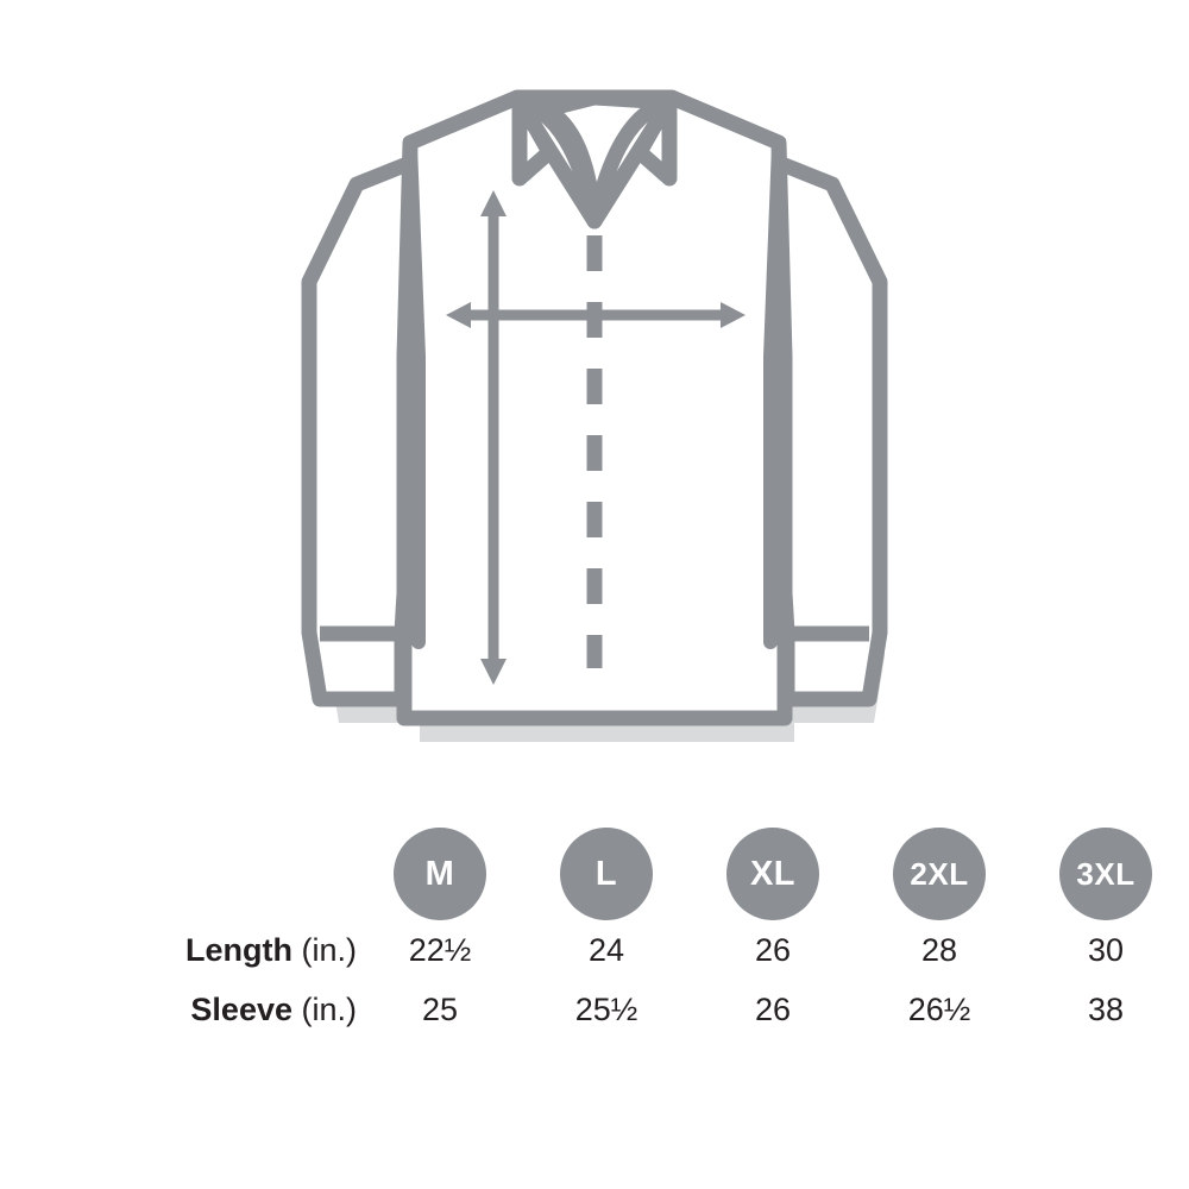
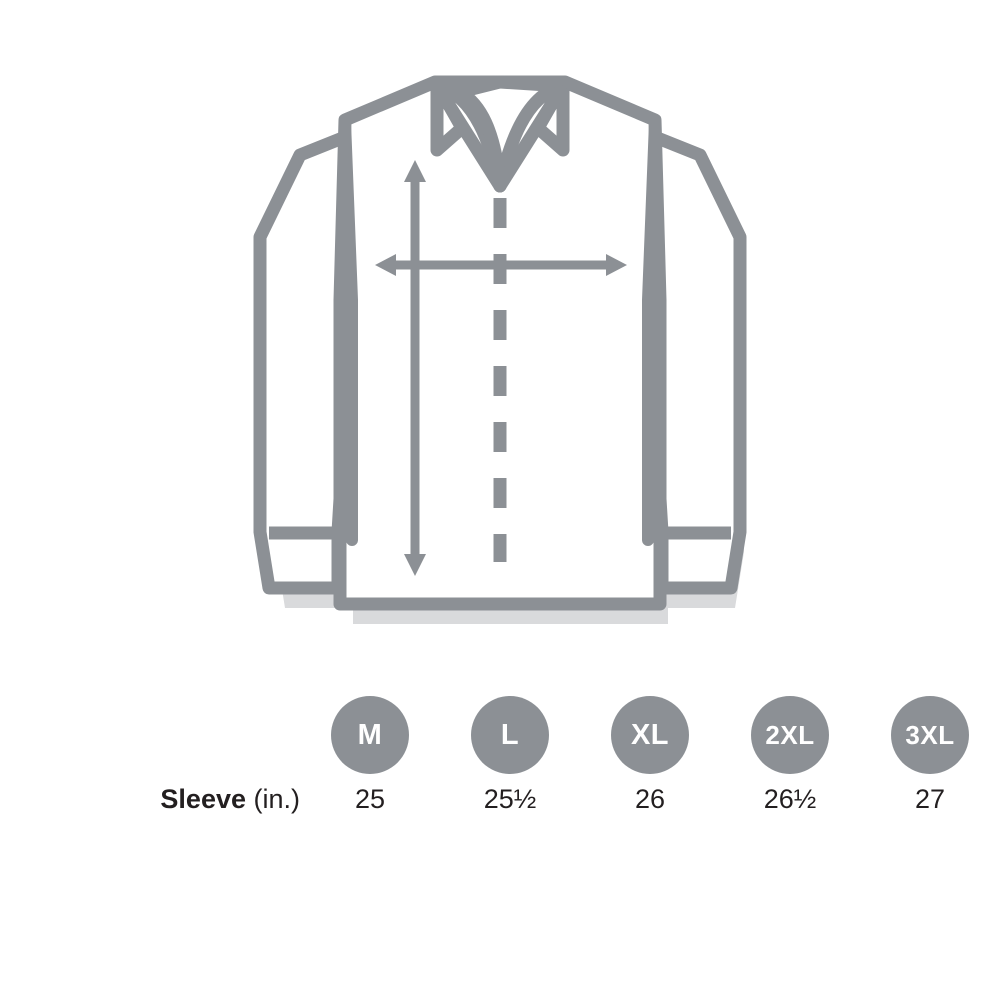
  	M	L	XL	2XL	3XL
- Length (in.)	22½	24	26	28	30
- Sleeve (in.)	25	25½	26	26½	38
+ Sleeve (in.)	25	25½	26	26½	27
